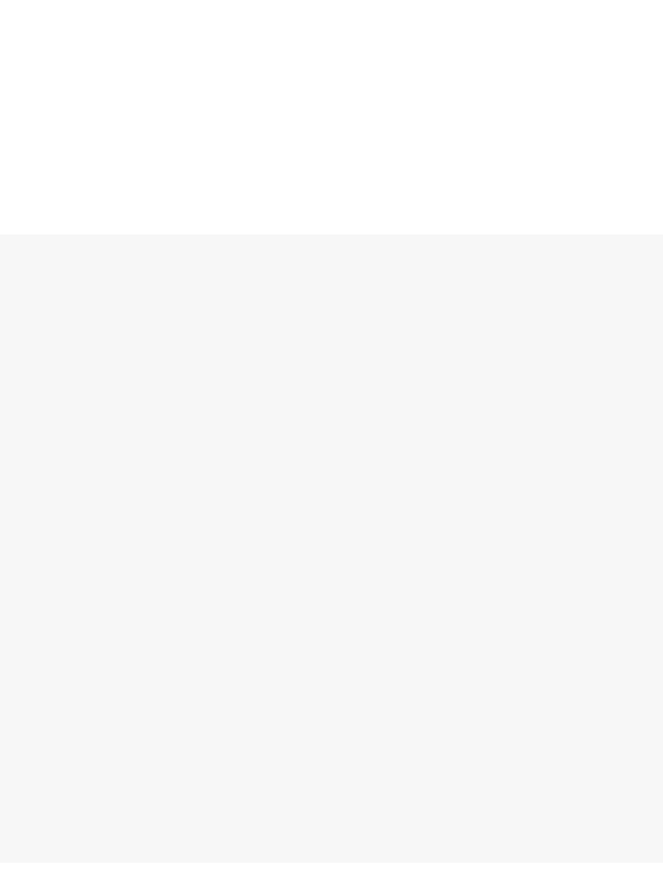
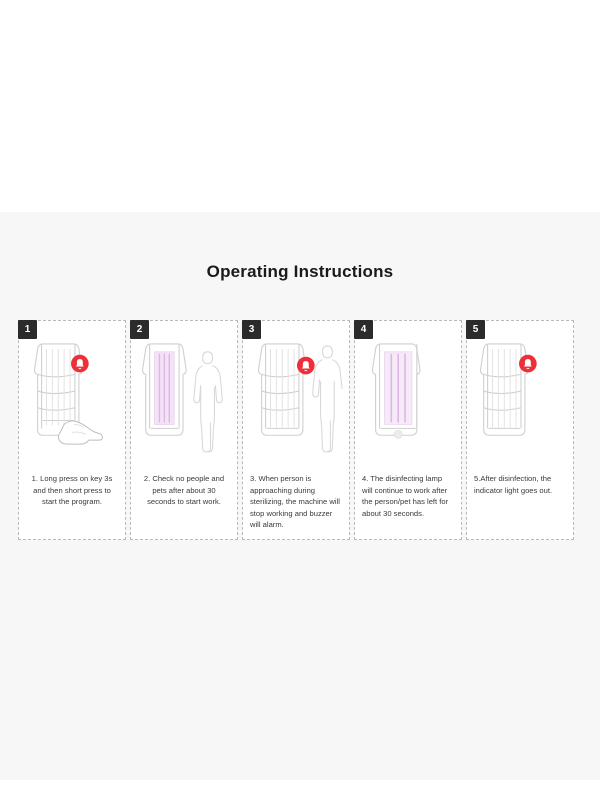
+ Operating Instructions
+ 1
+ 1. Long press on key 3s and then short press to start the program.
+ 2
+ 2. Check no people and pets after about 30 seconds to start work.
+ 3
+ 3. When person is approaching during sterilizing, the machine will stop working and buzzer will alarm.
+ 4
+ 4. The disinfecting lamp will continue to work after the person/pet has left for about 30 seconds.
+ 5
+ 5.After disinfection, the indicator light goes out.
